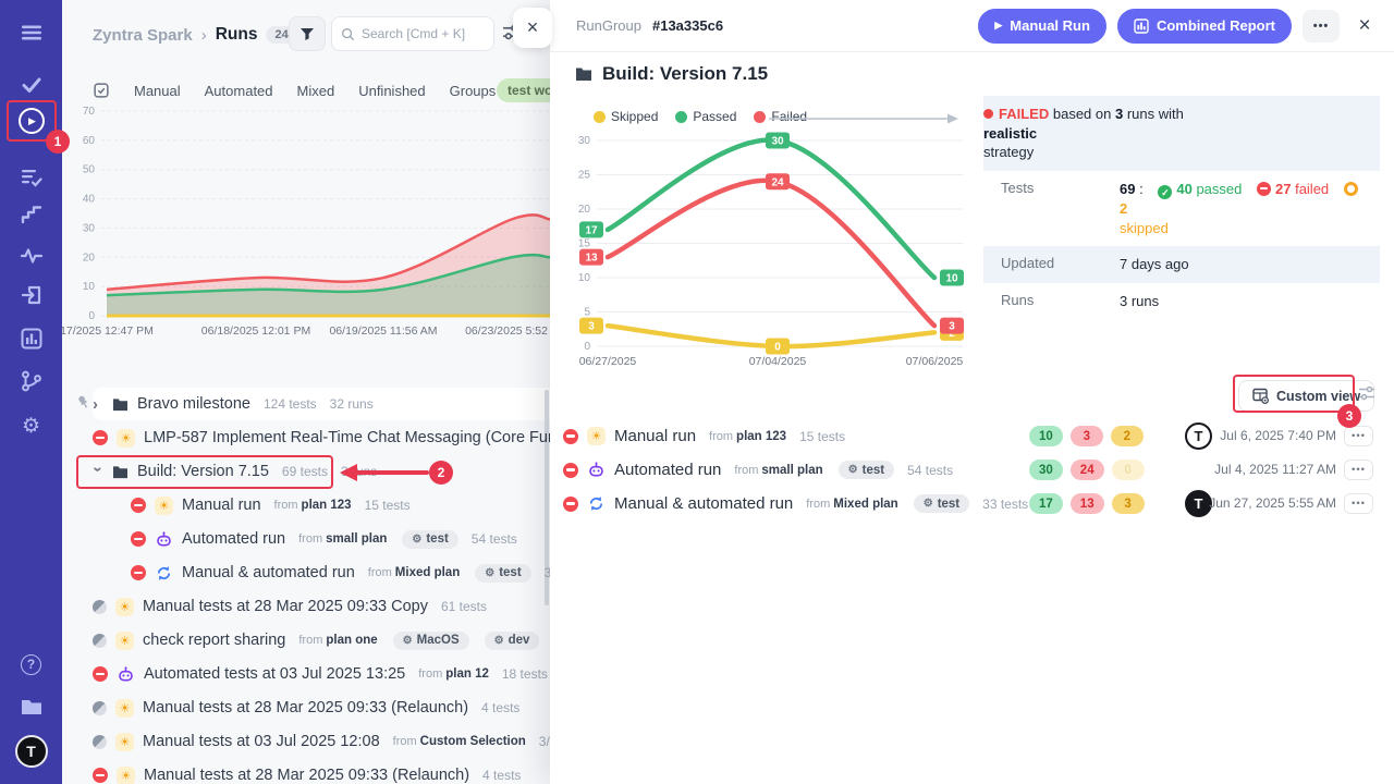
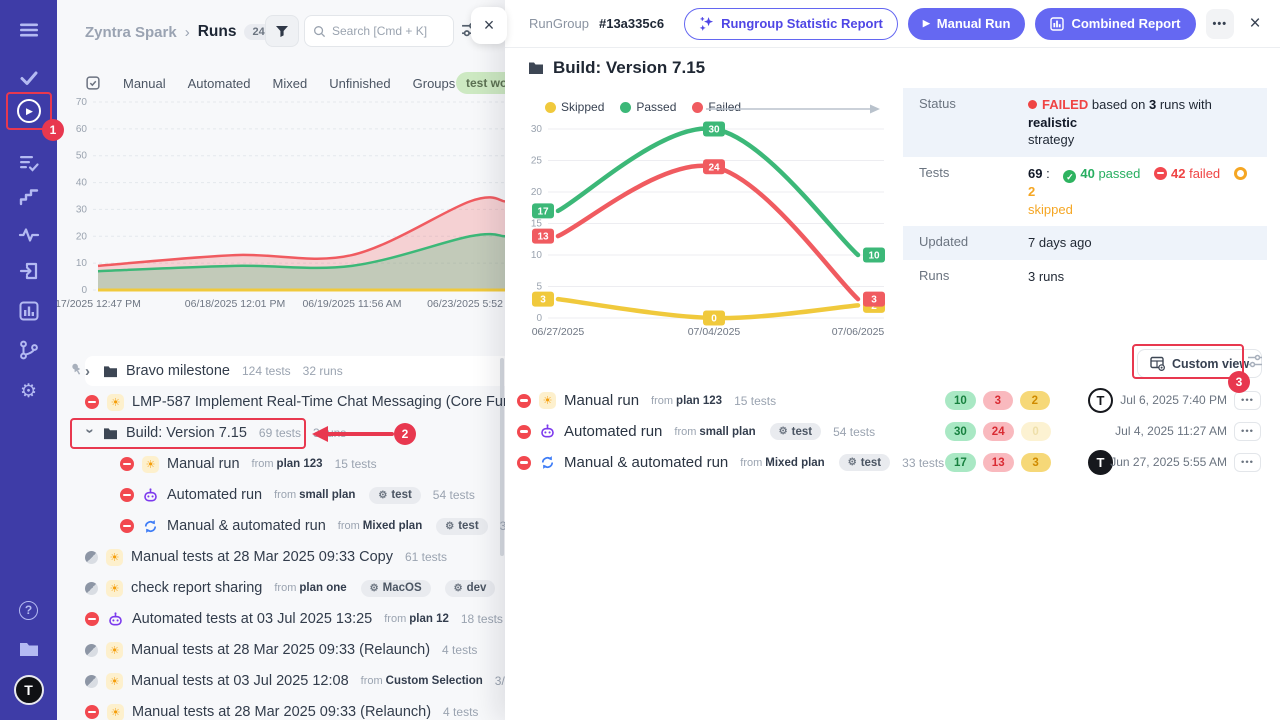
  ▶
  ⚙
  ?
  T
  Zyntra Spark
  ›
  Runs
  Search [Cmd + K]
  Manual
  Automated
  Mixed
  Unfinished
  Groups
  test wo
  0
  10
  20
  30
  40
  50
  60
  70
  17/2025 12:47 PM
  06/18/2025 12:01 PM
  06/19/2025 11:56 AM
  06/23/2025 5:52
  ›
  Bravo milestone
  124 tests
  32 runs
  ☀
  LMP-587 Implement Real-Time Chat Messaging (Core Fu
  Build: Version 7.15
  69 tests
  ☀
  Manual run
  from plan 123
  15 tests
  Automated run
  from small plan
  ⚙
  test
  54 tests
  Manual & automated run
  from Mixed plan
  ⚙
  test
  ☀
  Manual tests at 28 Mar 2025 09:33 Copy
  61 tests
  ☀
  check report sharing
  from plan one
  ⚙
  MacOS
  ⚙
  dev
  Automated tests at 03 Jul 2025 13:25
  from plan 12
  18 tests
  ☀
  Manual tests at 28 Mar 2025 09:33 (Relaunch)
  4 tests
  ☀
  Manual tests at 03 Jul 2025 12:08
  from Custom Selection
  ☀
  Manual tests at 28 Mar 2025 09:33 (Relaunch)
  4 tests
  ×
  RunGroup
  #13a335c6
+ Rungroup Statistic Report
  ▶
  Manual Run
  Combined Report
  •••
  ×
  Build: Version 7.15
  Skipped
  Passed
  Failed
  0
  5
  10
  15
  20
  25
  30
  06/27/2025
  07/04/2025
  07/06/2025
  3
  0
  17
  30
  10
  13
  24
  3
+ Status
  FAILED based on 3 runs with realistic
  strategy
  Tests
- 69 : ✓ 40 passed 27 failed 2
+ 69 : ✓ 40 passed 42 failed 2
  skipped
  Updated
  7 days ago
  Runs
  3 runs
  Custom view
  ☀
  Manual run
  from plan 123
  15 tests
  10
  3
  2
  T
  Jul 6, 2025 7:40 PM
  •••
  Automated run
  from small plan
  ⚙
  test
  54 tests
  30
  24
  0
  Jul 4, 2025 11:27 AM
  •••
  Manual & automated run
  from Mixed plan
  ⚙
  test
  33 tests
  17
  13
  3
  T
  Jun 27, 2025 5:55 AM
  •••
  1
  2
  3
